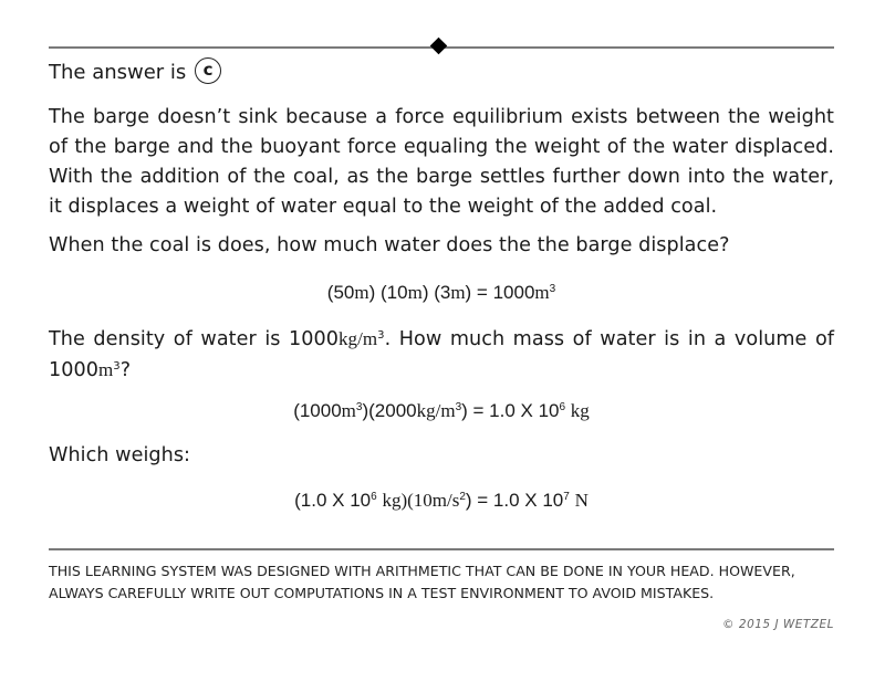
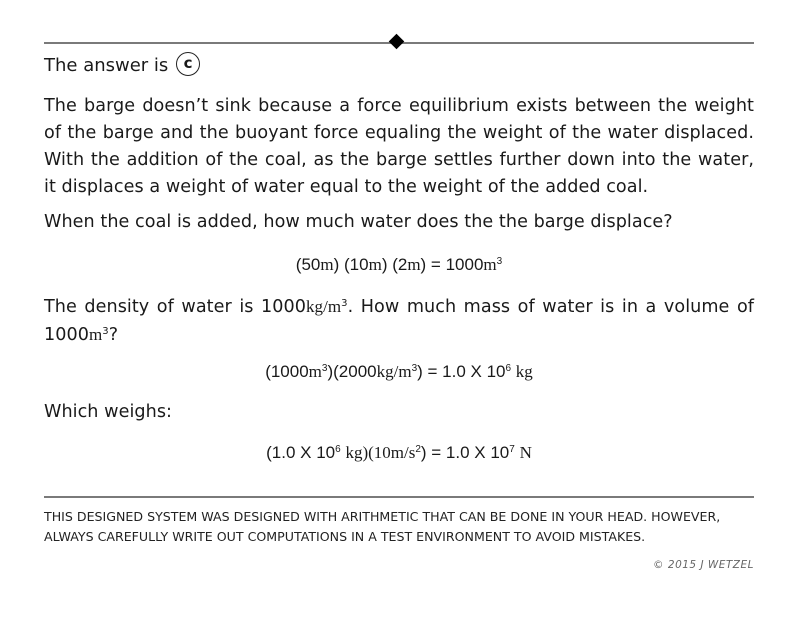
  The answer is c
  The barge doesn’t sink because a force equilibrium exists between the weight of the barge and the buoyant force equaling the weight of the water displaced. With the addition of the coal, as the barge settles further down into the water, it displaces a weight of water equal to the weight of the added coal.
- When the coal is does, how much water does the the barge displace?
+ When the coal is added, how much water does the the barge displace?
- (50m) (10m) (3m) = 1000m3
+ (50m) (10m) (2m) = 1000m3
  The density of water is 1000kg/m3. How much mass of water is in a volume of 1000m3?
  (1000m3)(2000kg/m3) = 1.0 X 106 kg
  Which weighs:
  (1.0 X 106 kg)(10m/s2) = 1.0 X 107 N
- THIS LEARNING SYSTEM WAS DESIGNED WITH ARITHMETIC THAT CAN BE DONE IN YOUR HEAD. HOWEVER, ALWAYS CAREFULLY WRITE OUT COMPUTATIONS IN A TEST ENVIRONMENT TO AVOID MISTAKES.
+ THIS DESIGNED SYSTEM WAS DESIGNED WITH ARITHMETIC THAT CAN BE DONE IN YOUR HEAD. HOWEVER, ALWAYS CAREFULLY WRITE OUT COMPUTATIONS IN A TEST ENVIRONMENT TO AVOID MISTAKES.
  © 2015 J WETZEL
